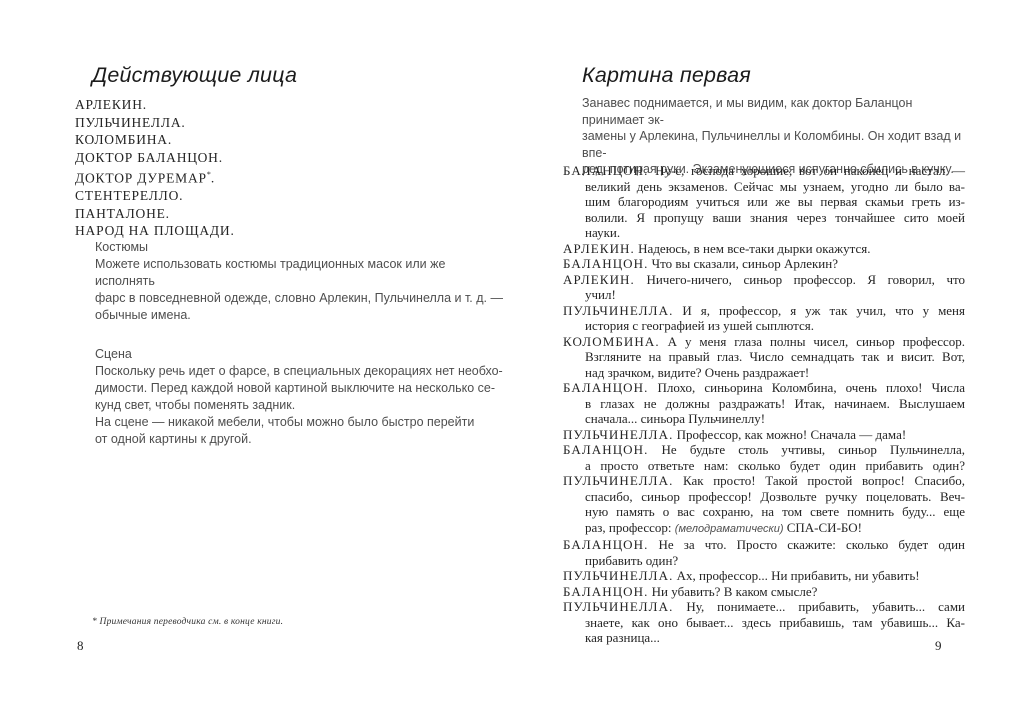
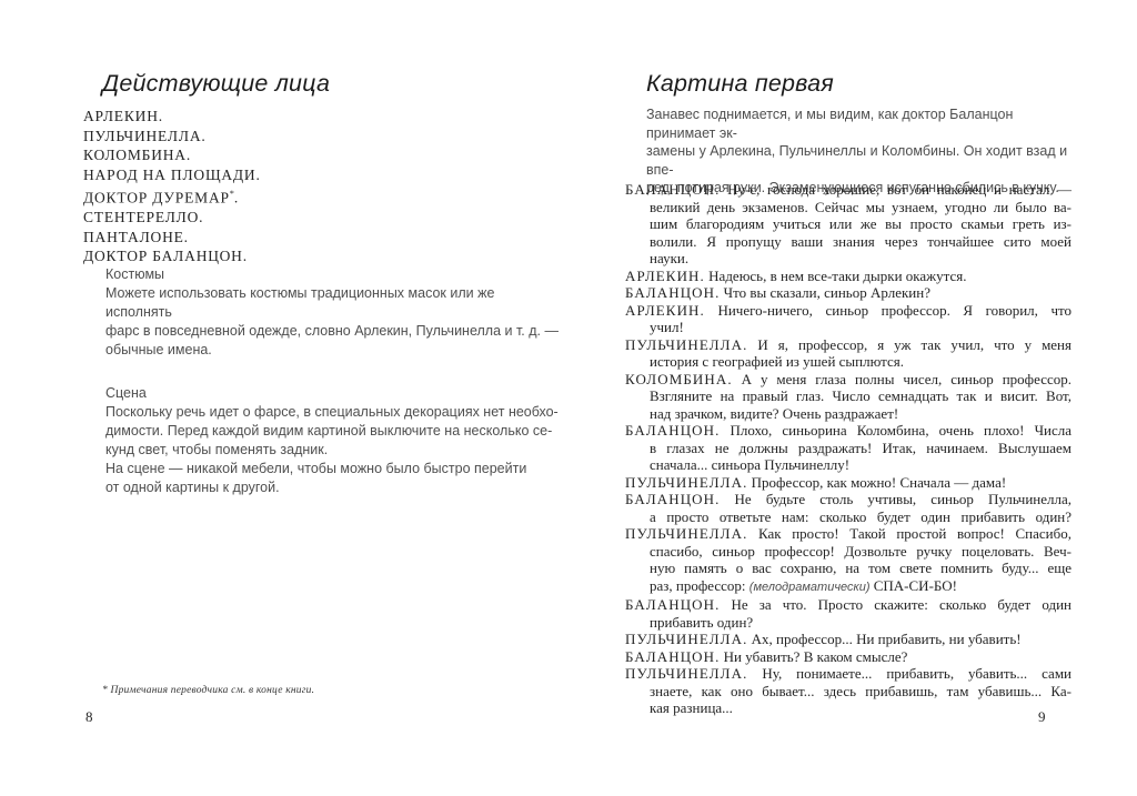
  Действующие лица
  АРЛЕКИН.
  ПУЛЬЧИНЕЛЛА.
  КОЛОМБИНА.
- ДОКТОР БАЛАНЦОН.
+ НАРОД НА ПЛОЩАДИ.
  ДОКТОР ДУРЕМАР*.
  СТЕНТЕРЕЛЛО.
  ПАНТАЛОНЕ.
- НАРОД НА ПЛОЩАДИ.
+ ДОКТОР БАЛАНЦОН.
  Костюмы
  Можете использовать костюмы традиционных масок или же исполнять
  фарс в повседневной одежде, словно Арлекин, Пульчинелла и т. д. —
  обычные имена.
  Сцена
  Поскольку речь идет о фарсе, в специальных декорациях нет необхо-
- димости. Перед каждой новой картиной выключите на несколько се-
+ димости. Перед каждой видим картиной выключите на несколько се-
  кунд свет, чтобы поменять задник.
  На сцене — никакой мебели, чтобы можно было быстро перейти
  от одной картины к другой.
  * Примечания переводчика см. в конце книги.
  8
  Картина первая
  Занавес поднимается, и мы видим, как доктор Баланцон принимает эк-
  замены у Арлекина, Пульчинеллы и Коломбины. Он ходит взад и впе-
  ред, потирая руки. Экзаменующиеся испуганно сбились в кучку.
  БАЛАНЦОН. Ну-с, господа хорошие, вот он наконец и настал —
  великий день экзаменов. Сейчас мы узнаем, угодно ли было ва-
- шим благородиям учиться или же вы первая скамьи греть из-
+ шим благородиям учиться или же вы просто скамьи греть из-
  волили. Я пропущу ваши знания через тончайшее сито моей
  науки.
  АРЛЕКИН. Надеюсь, в нем все-таки дырки окажутся.
  БАЛАНЦОН. Что вы сказали, синьор Арлекин?
  АРЛЕКИН. Ничего-ничего, синьор профессор. Я говорил, что
  учил!
  ПУЛЬЧИНЕЛЛА. И я, профессор, я уж так учил, что у меня
  история с географией из ушей сыплются.
  КОЛОМБИНА. А у меня глаза полны чисел, синьор профессор.
  Взгляните на правый глаз. Число семнадцать так и висит. Вот,
  над зрачком, видите? Очень раздражает!
  БАЛАНЦОН. Плохо, синьорина Коломбина, очень плохо! Числа
  в глазах не должны раздражать! Итак, начинаем. Выслушаем
  сначала... синьора Пульчинеллу!
  ПУЛЬЧИНЕЛЛА. Профессор, как можно! Сначала — дама!
  БАЛАНЦОН. Не будьте столь учтивы, синьор Пульчинелла,
  а просто ответьте нам: сколько будет один прибавить один?
  ПУЛЬЧИНЕЛЛА. Как просто! Такой простой вопрос! Спасибо,
  спасибо, синьор профессор! Дозвольте ручку поцеловать. Веч-
  ную память о вас сохраню, на том свете помнить буду... еще
  раз, профессор: (мелодраматически) СПА-СИ-БО!
  БАЛАНЦОН. Не за что. Просто скажите: сколько будет один
  прибавить один?
  ПУЛЬЧИНЕЛЛА. Ах, профессор... Ни прибавить, ни убавить!
  БАЛАНЦОН. Ни убавить? В каком смысле?
  ПУЛЬЧИНЕЛЛА. Ну, понимаете... прибавить, убавить... сами
  знаете, как оно бывает... здесь прибавишь, там убавишь... Ка-
  кая разница...
  9
